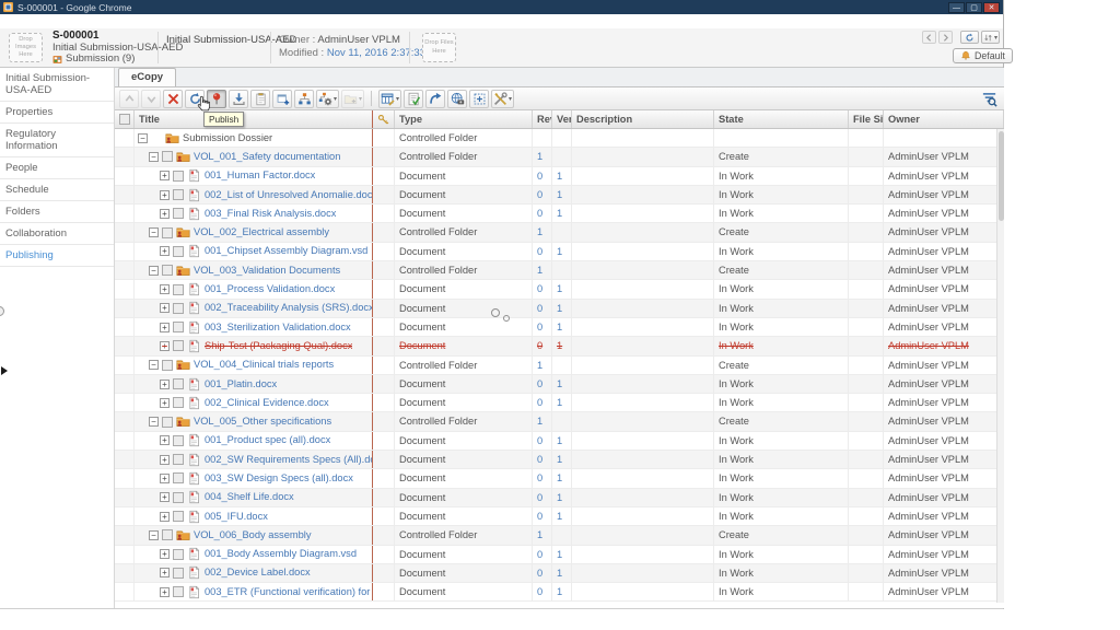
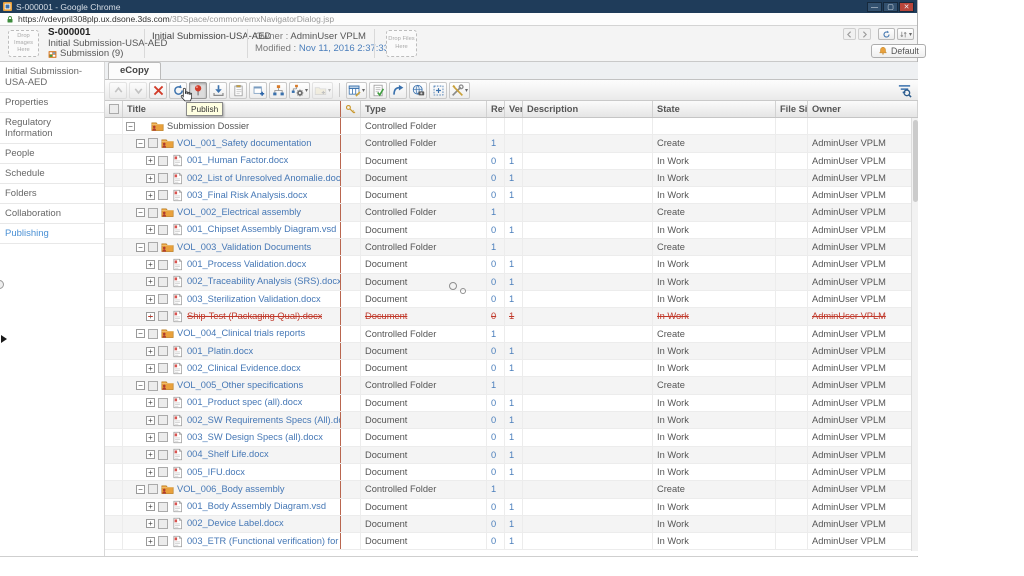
  S-000001 - Google Chrome
+ https://vdevpril308plp.ux.dsone.3ds.com
+ /3DSpace/common/emxNavigatorDialog.jsp
  S-000001
  Initial Submission-USA-AED
  Submission (9)
  Initial Submission-USA-AED
  Owner : AdminUser VPLM
  Modified : Nov 11, 2016 2:3:3
  Default
  Initial Submission-USA-AED
  Properties
  Regulatory Information
  People
  Schedule
  Folders
  Collaboration
  Publishing
  eCopy
  Title
  Type
  Ver
  Description
  State
  File Si
  Owner
  −
  Submission Dossier
  Controlled Folder
  −
  VOL_001_Safety documentation
  Controlled Folder
  1
  Create
  AdminUser VPLM
  +
  001_Human Factor.docx
  Document
  0
  1
  In Work
  AdminUser VPLM
  +
  002_List of Unresolved Anomalie.doc
  Document
  0
  1
  In Work
  AdminUser VPLM
  +
  003_Final Risk Analysis.docx
  Document
  0
  1
  In Work
  AdminUser VPLM
  −
  VOL_002_Electrical assembly
  Controlled Folder
  1
  Create
  AdminUser VPLM
  +
  001_Chipset Assembly Diagram.vsd
  Document
  0
  1
  In Work
  AdminUser VPLM
  −
  VOL_003_Validation Documents
  Controlled Folder
  1
  Create
  AdminUser VPLM
  +
  001_Process Validation.docx
  Document
  0
  1
  In Work
  AdminUser VPLM
  +
  002_Traceability Analysis (SRS).docx
  Document
  0
  1
  In Work
  AdminUser VPLM
  +
  003_Sterilization Validation.docx
  Document
  0
  1
  In Work
  AdminUser VPLM
  +
  Ship-Test (Packaging Qual).docx
  Document
  0
  1
  In Work
  AdminUser VPLM
  −
  VOL_004_Clinical trials reports
  Controlled Folder
  1
  Create
  AdminUser VPLM
  +
  001_Platin.docx
  Document
  0
  1
  In Work
  AdminUser VPLM
  +
  002_Clinical Evidence.docx
  Document
  0
  1
  In Work
  AdminUser VPLM
  −
  VOL_005_Other specifications
  Controlled Folder
  1
  Create
  AdminUser VPLM
  +
  001_Product spec (all).docx
  Document
  0
  1
  In Work
  AdminUser VPLM
  +
  002_SW Requirements Specs (All).d
  Document
  0
  1
  In Work
  AdminUser VPLM
  +
  003_SW Design Specs (all).docx
  Document
  0
  1
  In Work
  AdminUser VPLM
  +
  004_Shelf Life.docx
  Document
  0
  1
  In Work
  AdminUser VPLM
  +
  005_IFU.docx
  Document
  0
  1
  In Work
  AdminUser VPLM
  −
  VOL_006_Body assembly
  Controlled Folder
  1
  Create
  AdminUser VPLM
  +
  001_Body Assembly Diagram.vsd
  Document
  0
  1
  In Work
  AdminUser VPLM
  +
  002_Device Label.docx
  Document
  0
  1
  In Work
  AdminUser VPLM
  +
  Document
  0
  1
  In Work
  AdminUser VPLM
  Publish
